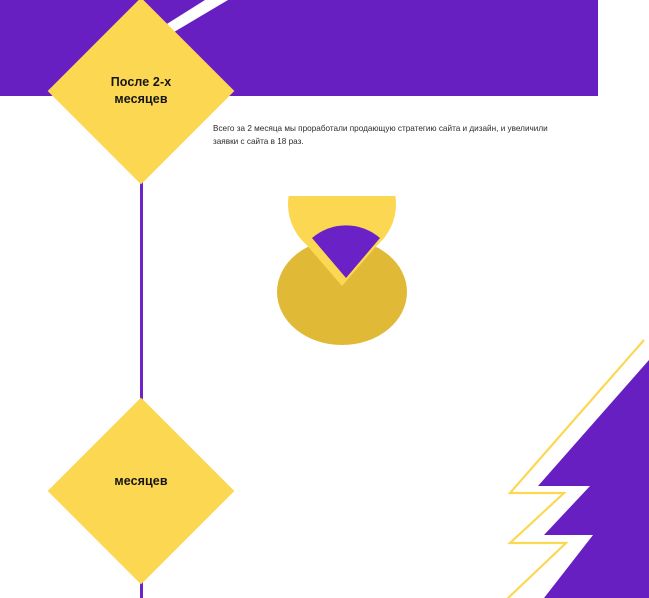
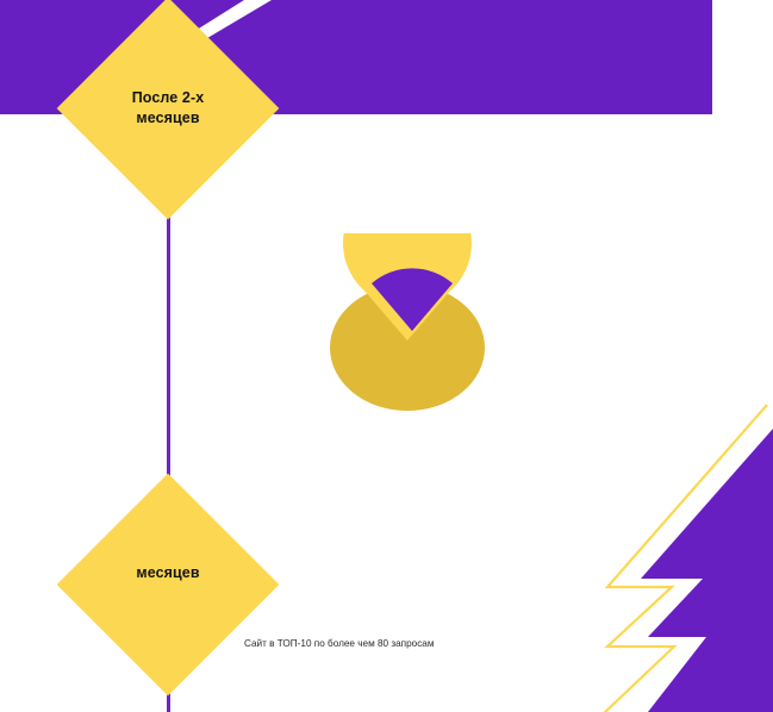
  После 2-х
  месяцев
- Всего за 2 месяца мы проработали продающую стратегию сайта и дизайн, и увеличили заявки с сайта в 18 раз.
  месяцев
+ Сайт в ТОП-10 по более чем 80 запросам
